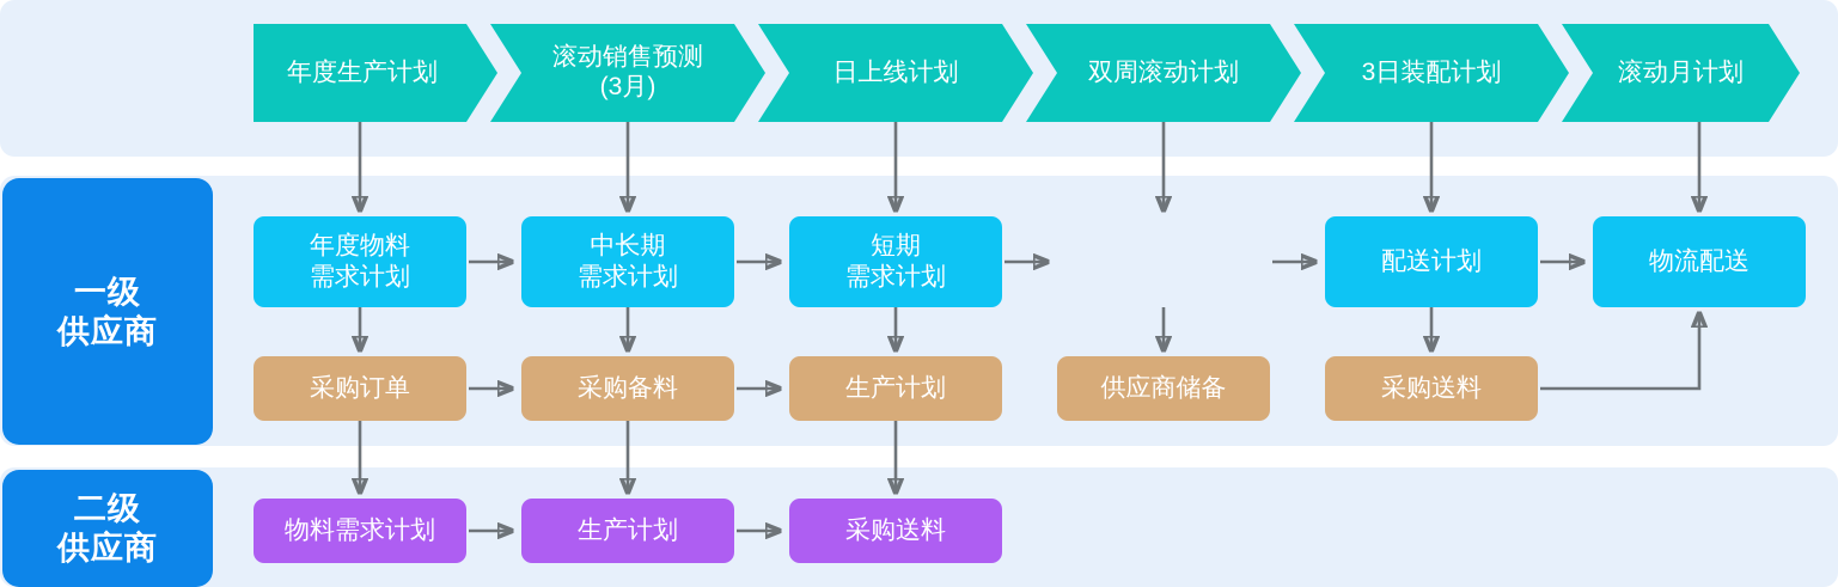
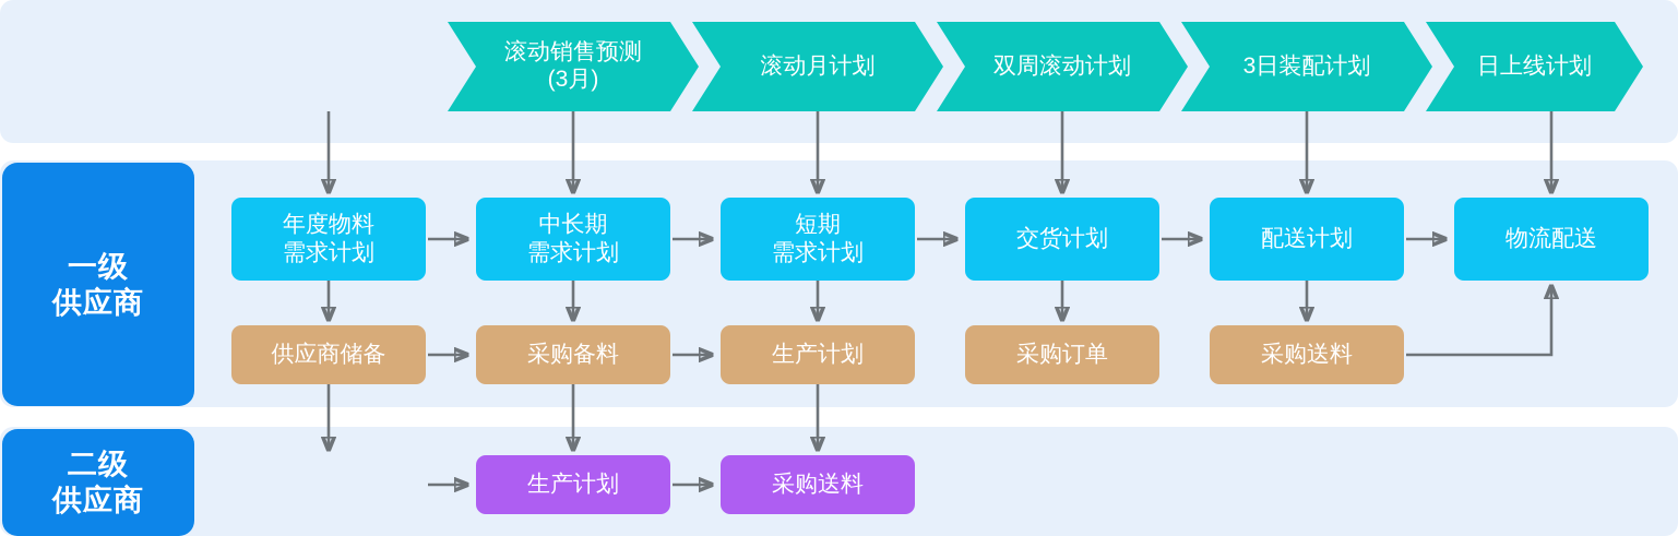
  一级
  供应商
  二级
  供应商
- 年度生产计划
  滚动销售预测
  (3月)
- 日上线计划
+ 滚动月计划
  双周滚动计划
  3日装配计划
- 滚动月计划
+ 日上线计划
  年度物料
  需求计划
  中长期
  需求计划
  短期
  需求计划
+ 交货计划
  配送计划
  物流配送
- 采购订单
+ 供应商储备
  采购备料
  生产计划
- 供应商储备
+ 采购订单
  采购送料
- 物料需求计划
  生产计划
  采购送料
